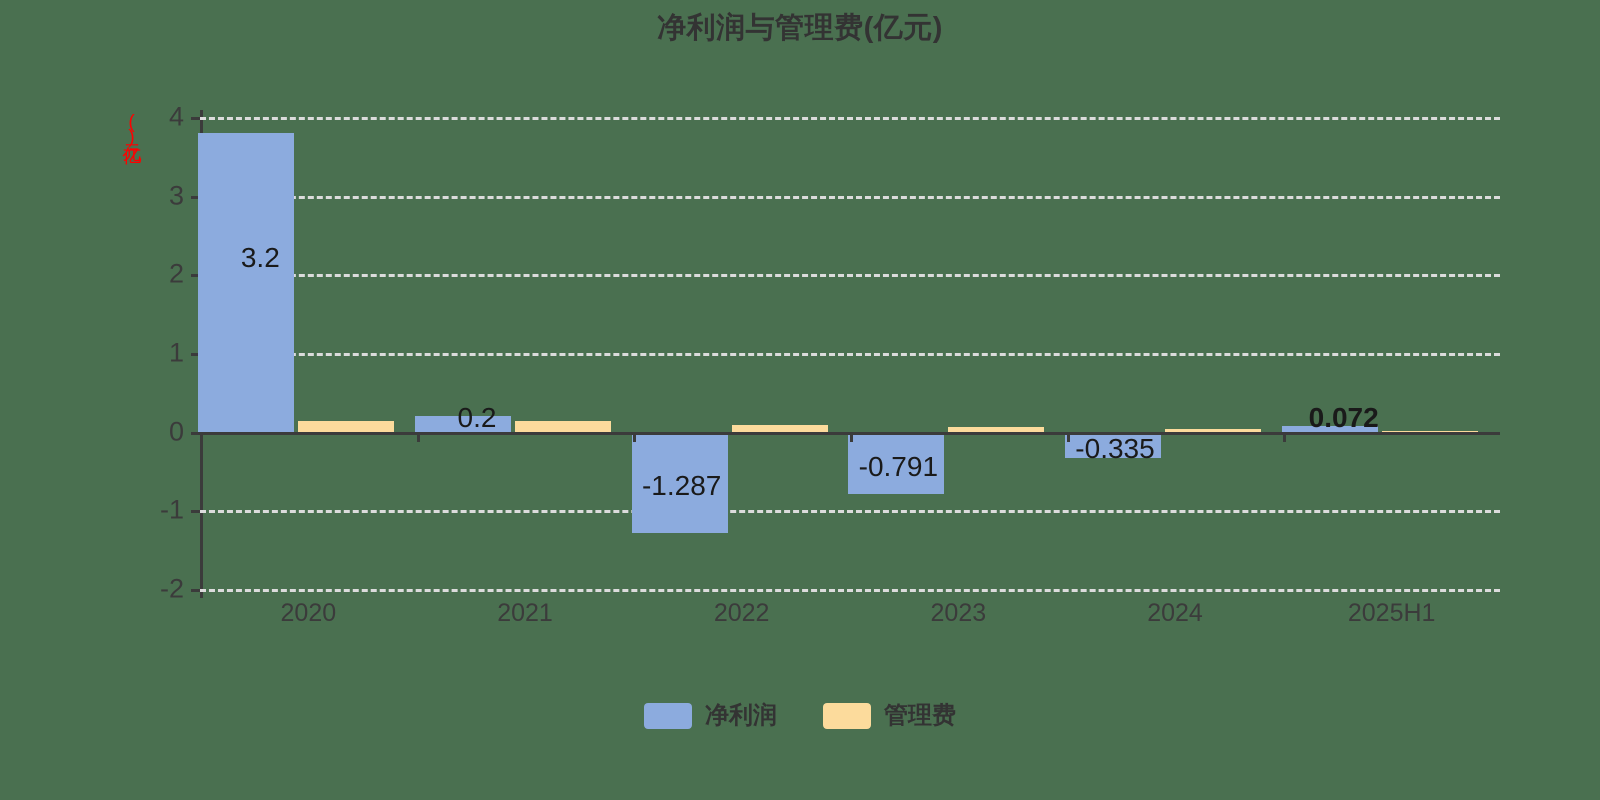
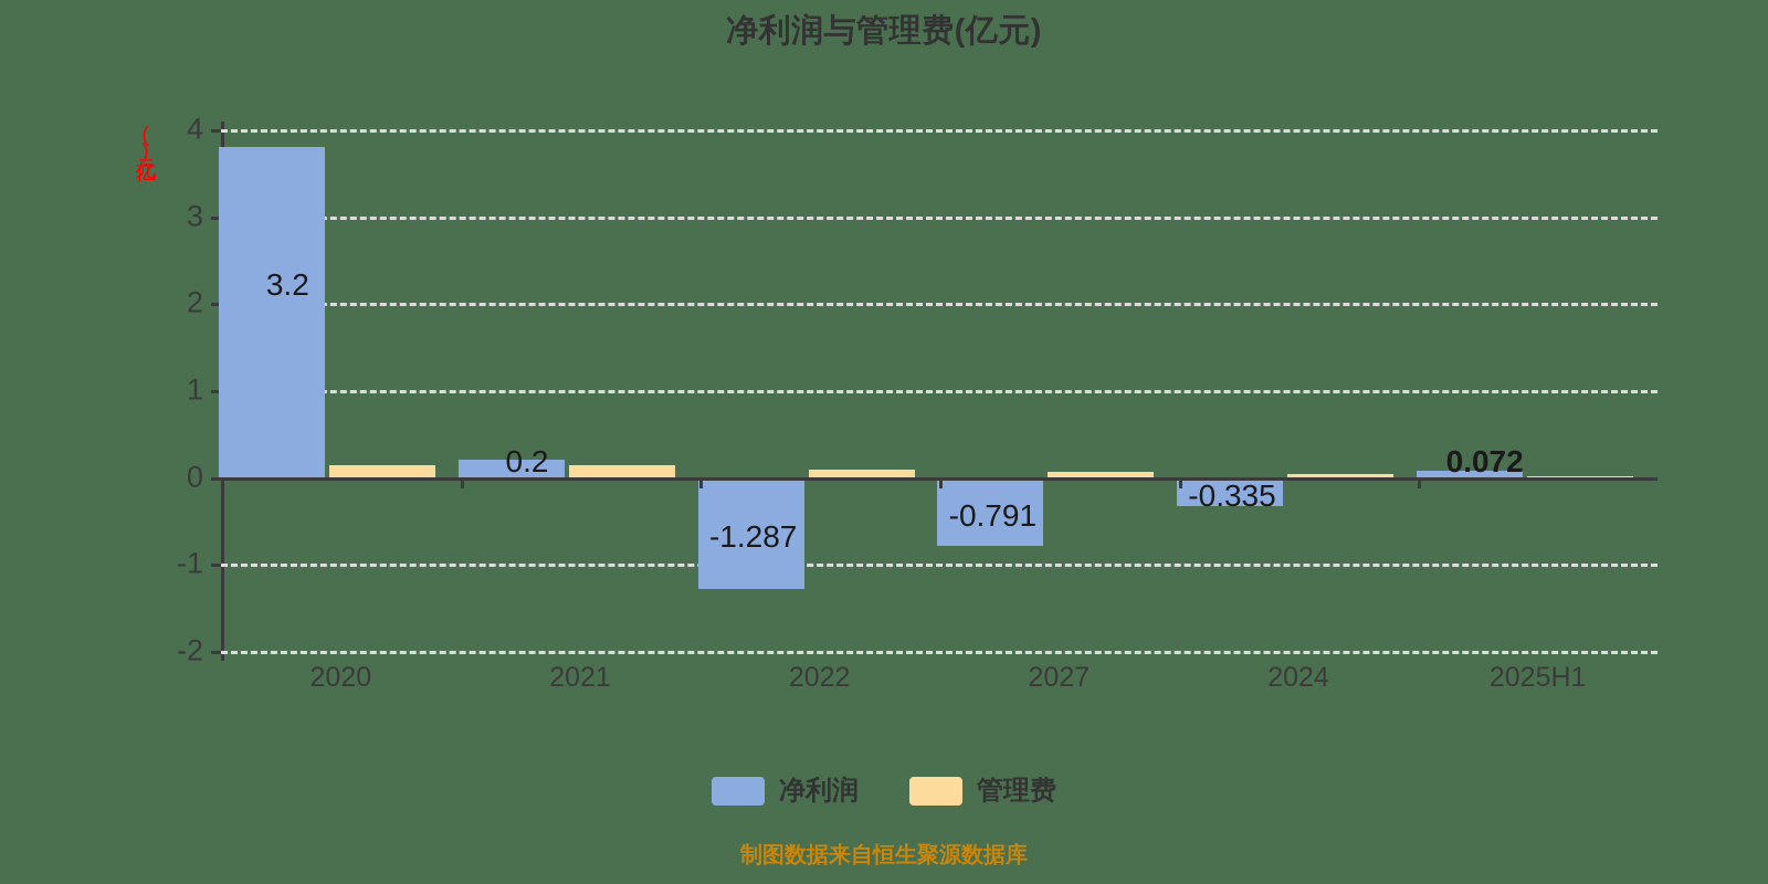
  净利润与管理费(亿元)
  4
  3
  2
  1
  0
  -1
  -2
  3.2
  0.2
  -1.287
  -0.791
  -0.335
  0.072
  2020
  2021
  2022
- 2023
+ 2027
  2024
  2025H1
  净利润
  管理费
+ 制图数据来自恒生聚源数据库
